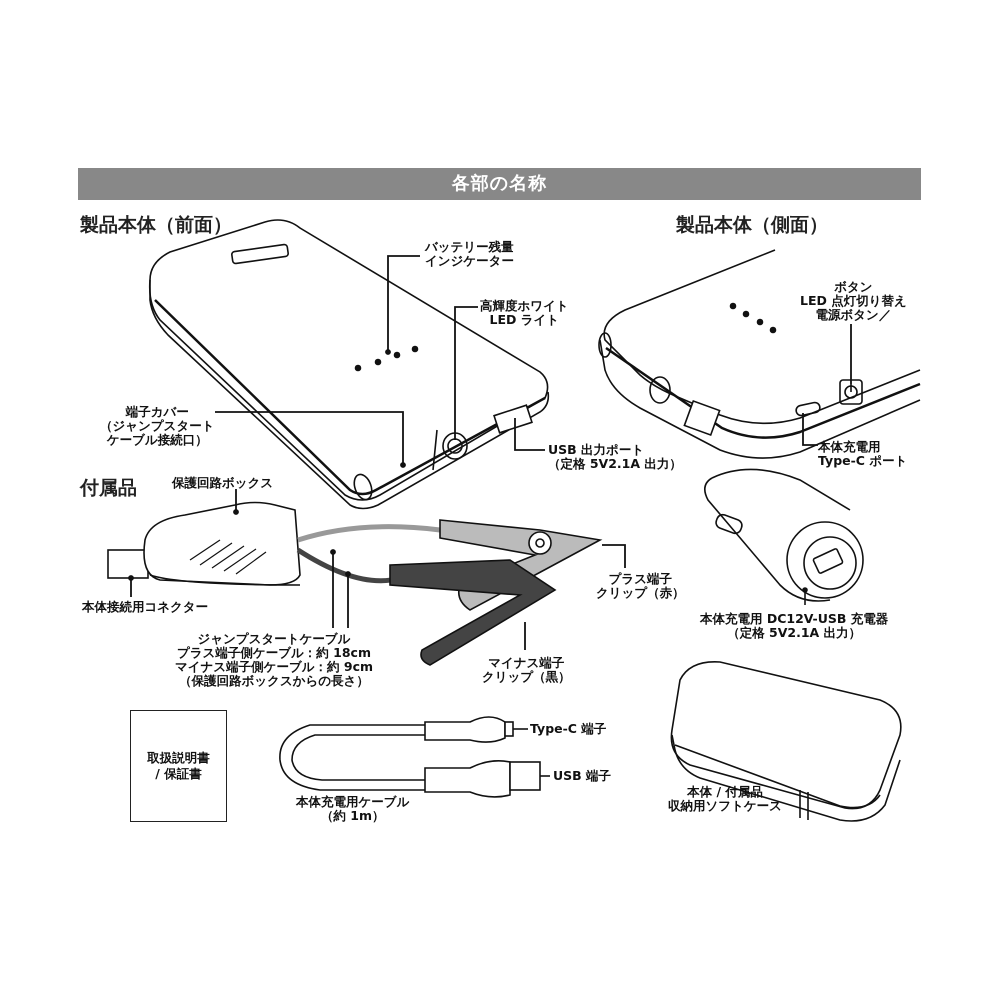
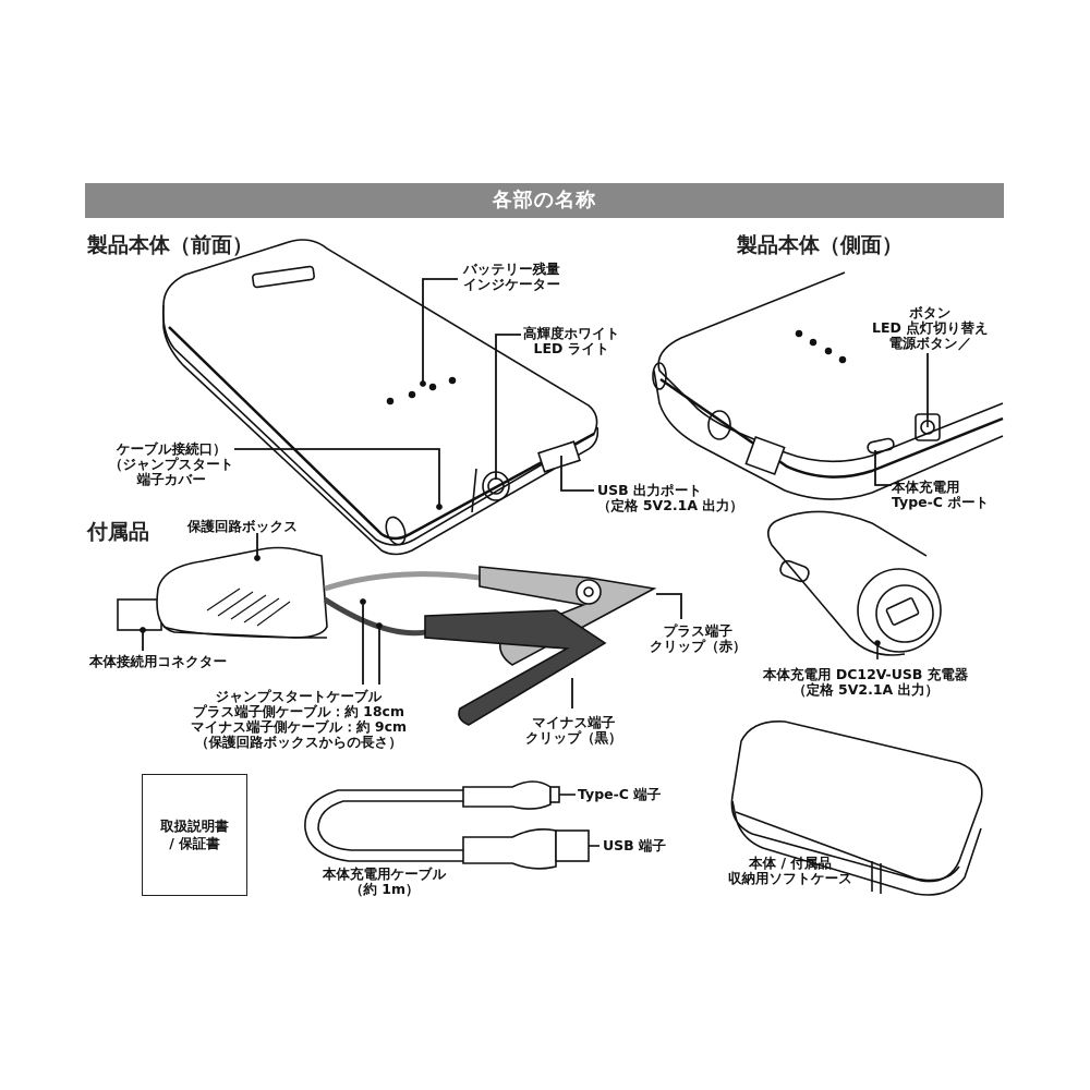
  各部の名称
  製品本体（前面）
  製品本体（側面）
  付属品
  バッテリー残量
  インジケーター
  高輝度ホワイト
  LED ライト
- 端子カバー
+ ケーブル接続口）
  （ジャンプスタート
- ケーブル接続口）
+ 端子カバー
  USB 出力ポート
  （定格 5V2.1A 出力）
  ボタン
  LED 点灯切り替え
  電源ボタン／
  本体充電用
  Type-C ポート
  保護回路ボックス
  本体接続用コネクター
  ジャンプスタートケーブル
  プラス端子側ケーブル：約 18cm
  マイナス端子側ケーブル：約 9cm
  （保護回路ボックスからの長さ）
  プラス端子
  クリップ（赤）
  マイナス端子
  クリップ（黒）
  本体充電用 DC12V-USB 充電器
  （定格 5V2.1A 出力）
  取扱説明書
  / 保証書
  Type-C 端子
  USB 端子
  本体充電用ケーブル
  （約 1m）
  本体 / 付属品
  収納用ソフトケース
